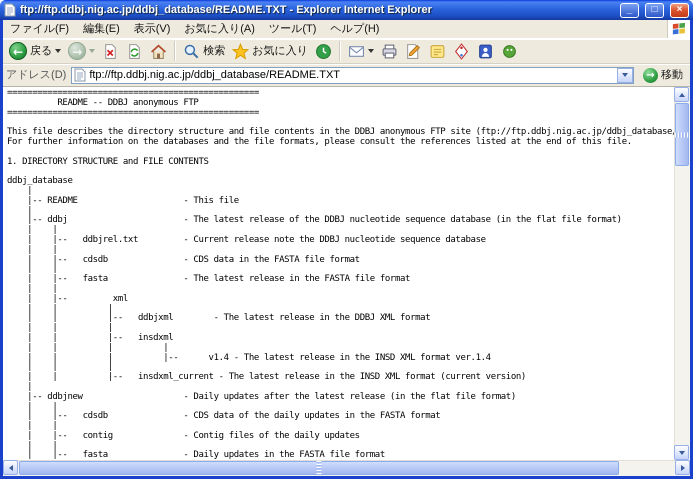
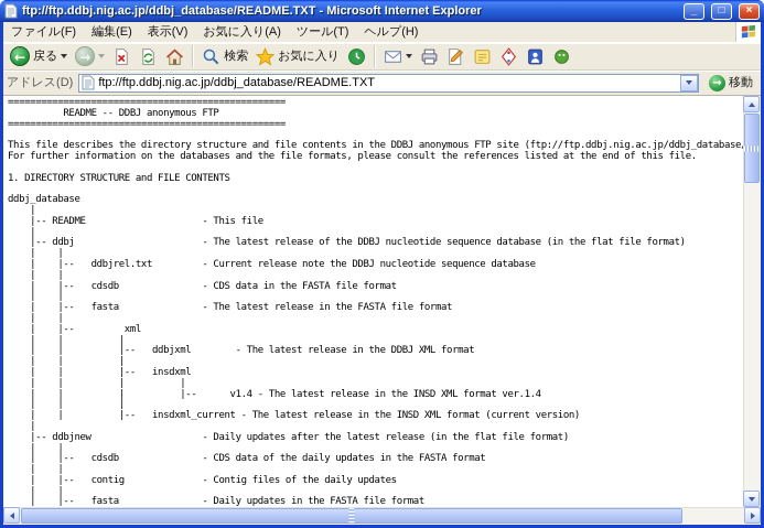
- ftp://ftp.ddbj.nig.ac.jp/ddbj_database/README.TXT - Explorer Internet Explorer
+ ftp://ftp.ddbj.nig.ac.jp/ddbj_database/README.TXT - Microsoft Internet Explorer
  _
  □
  ×
  ファイル(F)
  編集(E)
  表示(V)
  お気に入り(A)
  ツール(T)
  ヘルプ(H)
  ←
  戻る
  →
  検索
  お気に入り
  アドレス(D)
  ftp://ftp.ddbj.nig.ac.jp/ddbj_database/README.TXT
  →
  移動
  ==================================================
  README -- DDBJ anonymous FTP
  ==================================================
  This file describes the directory structure and file contents in the DDBJ anonymous FTP site (ftp://ftp.ddbj.nig.ac.jp/ddbj_database
  For further information on the databases and the file formats, please consult the references listed at the end of this file.
  1. DIRECTORY STRUCTURE and FILE CONTENTS
  ddbj_database
  |
  |-- README - This file
  |
  |-- ddbj - The latest release of the DDBJ nucleotide sequence database (in the flat file format)
  | |
  | |-- ddbjrel.txt - Current release note the DDBJ nucleotide sequence database
  | |
  | |-- cdsdb - CDS data in the FASTA file format
  | |
  | |-- fasta - The latest release in the FASTA file format
  | |
  | |-- xml
  | | |
  | | |-- ddbjxml - The latest release in the DDBJ XML format
  | | |
  | | |-- insdxml
  | | | |
  | | | |-- v1.4 - The latest release in the INSD XML format ver.1.4
  | | |
  | | |-- insdxml_current - The latest release in the INSD XML format (current version)
  |
  |-- ddbjnew - Daily updates after the latest release (in the flat file format)
  | |
  | |-- cdsdb - CDS data of the daily updates in the FASTA format
  | |
  | |-- contig - Contig files of the daily updates
  | |
  | |-- fasta - Daily updates in the FASTA file format
